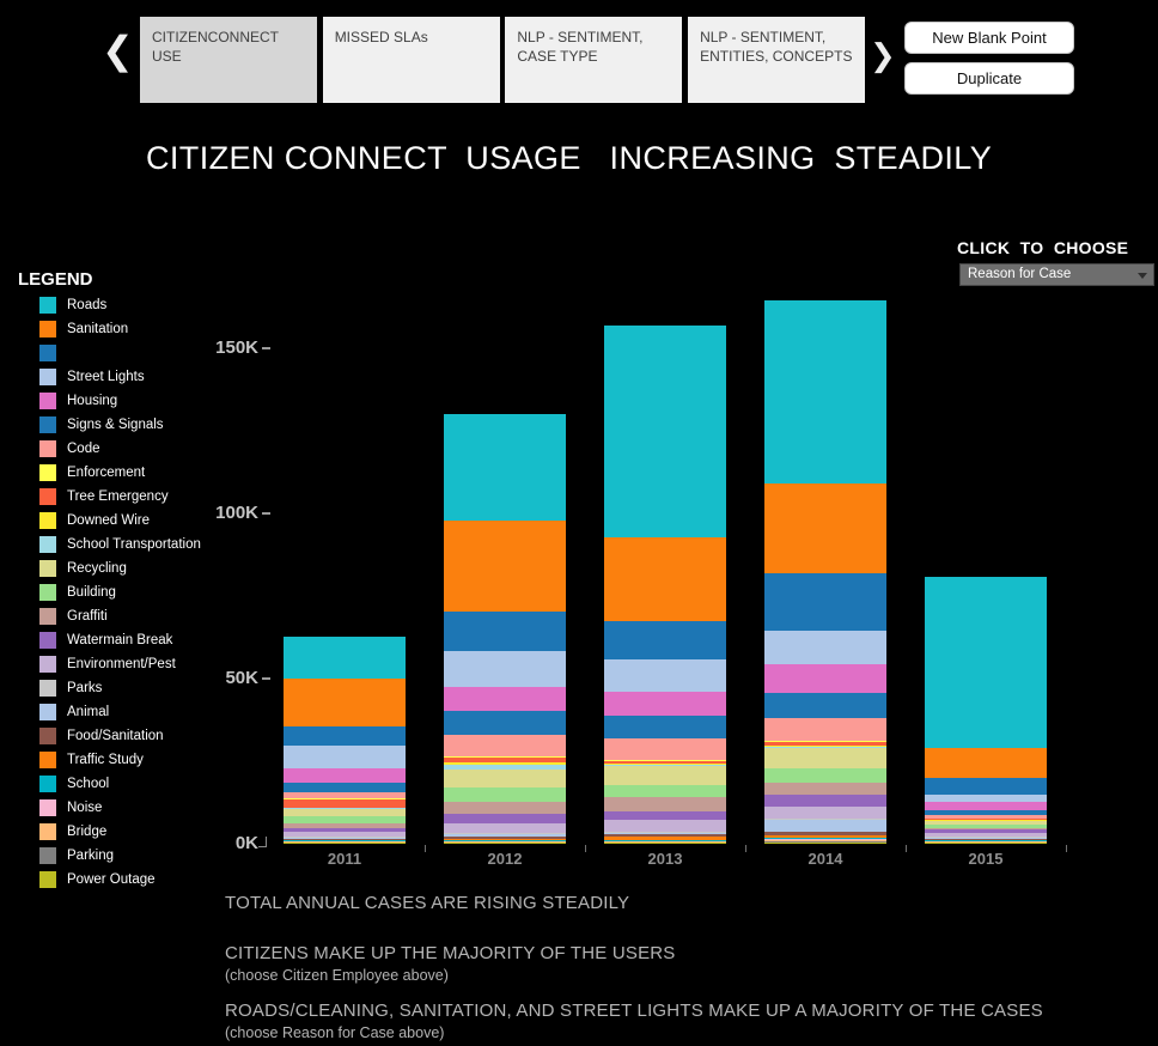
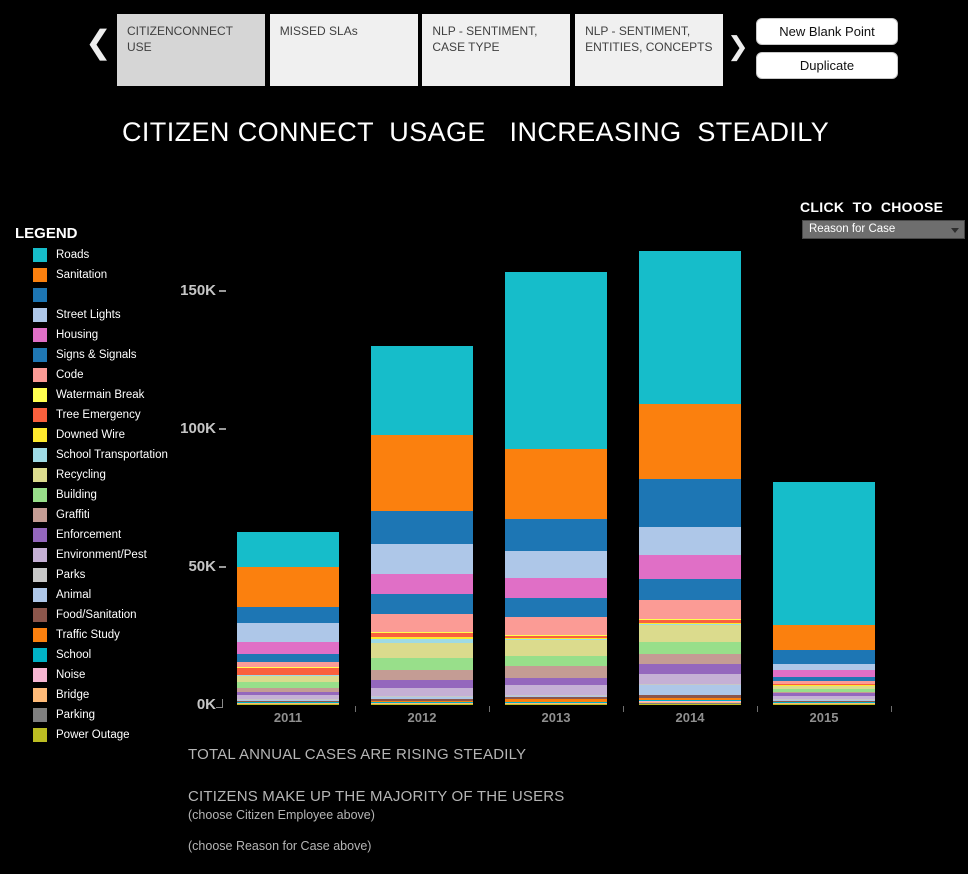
  ❮
  CITIZENCONNECT USE
  MISSED SLAs
  NLP - SENTIMENT, CASE TYPE
  NLP - SENTIMENT, ENTITIES, CONCEPTS
  ❯
  New Blank Point
  Duplicate
  CITIZEN CONNECT USAGE INCREASING STEADILY
  CLICK TO CHOOSE
  Reason for Case
  LEGEND
  Roads
  Sanitation
  Street Lights
  Housing
  Signs & Signals
  Code
- Enforcement
+ Watermain Break
  Tree Emergency
  Downed Wire
  School Transportation
  Recycling
  Building
  Graffiti
- Watermain Break
+ Enforcement
  Environment/Pest
  Parks
  Animal
  Food/Sanitation
  Traffic Study
  School
  Noise
  Bridge
  Parking
  Power Outage
  0K
  50K
  100K
  150K
  2011
  2012
  2013
  2014
  2015
  TOTAL ANNUAL CASES ARE RISING STEADILY
  CITIZENS MAKE UP THE MAJORITY OF THE USERS
  (choose Citizen Employee above)
- ROADS/CLEANING, SANITATION, AND STREET LIGHTS MAKE UP A MAJORITY OF THE CASES
  (choose Reason for Case above)
